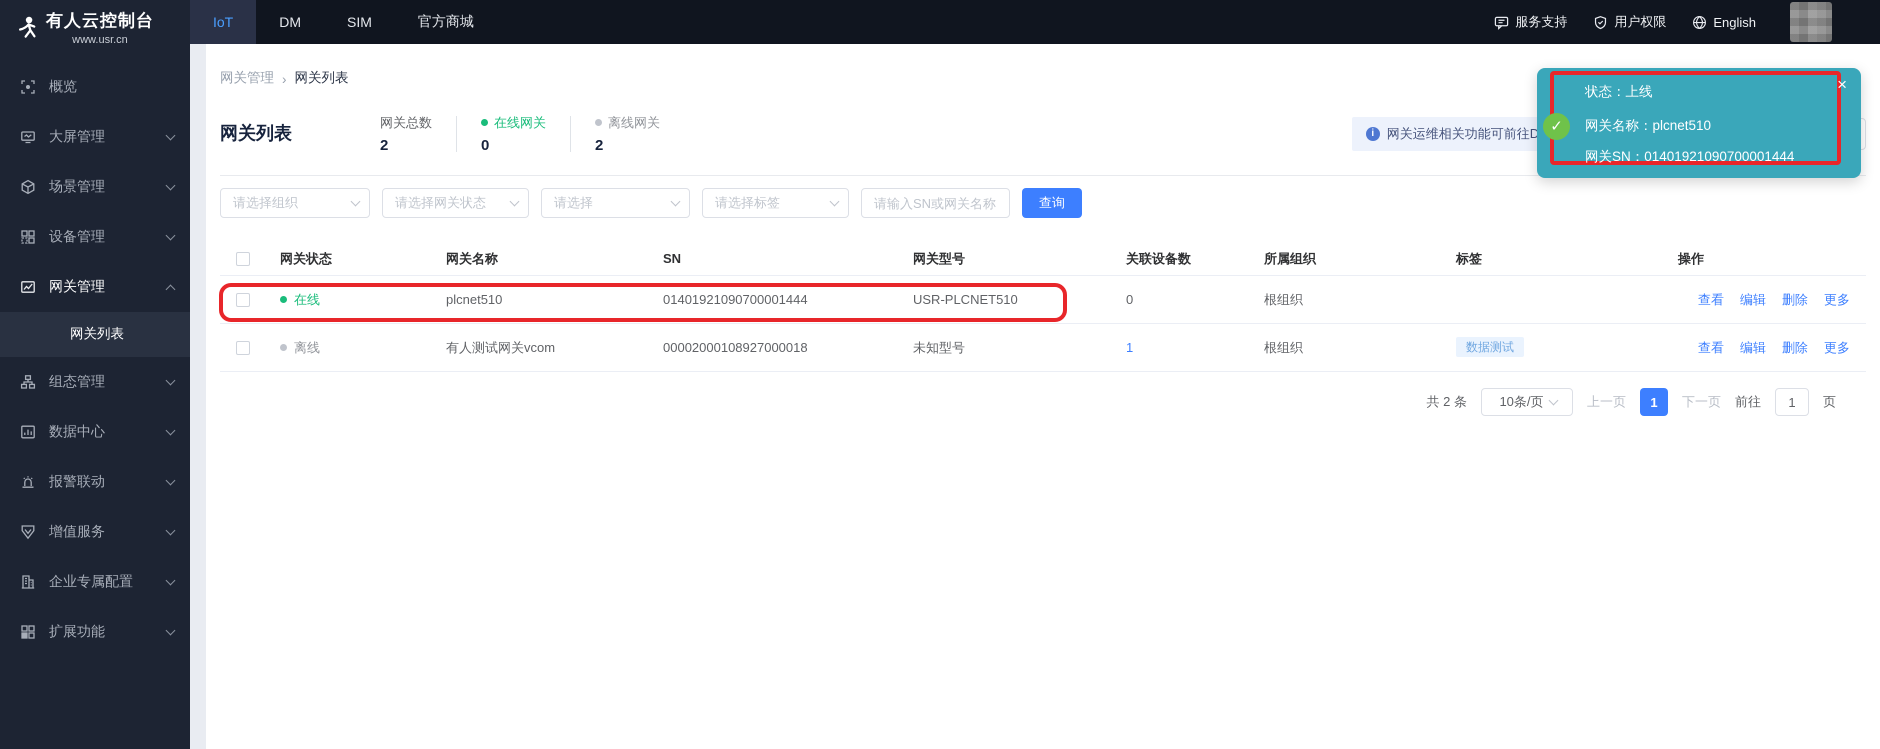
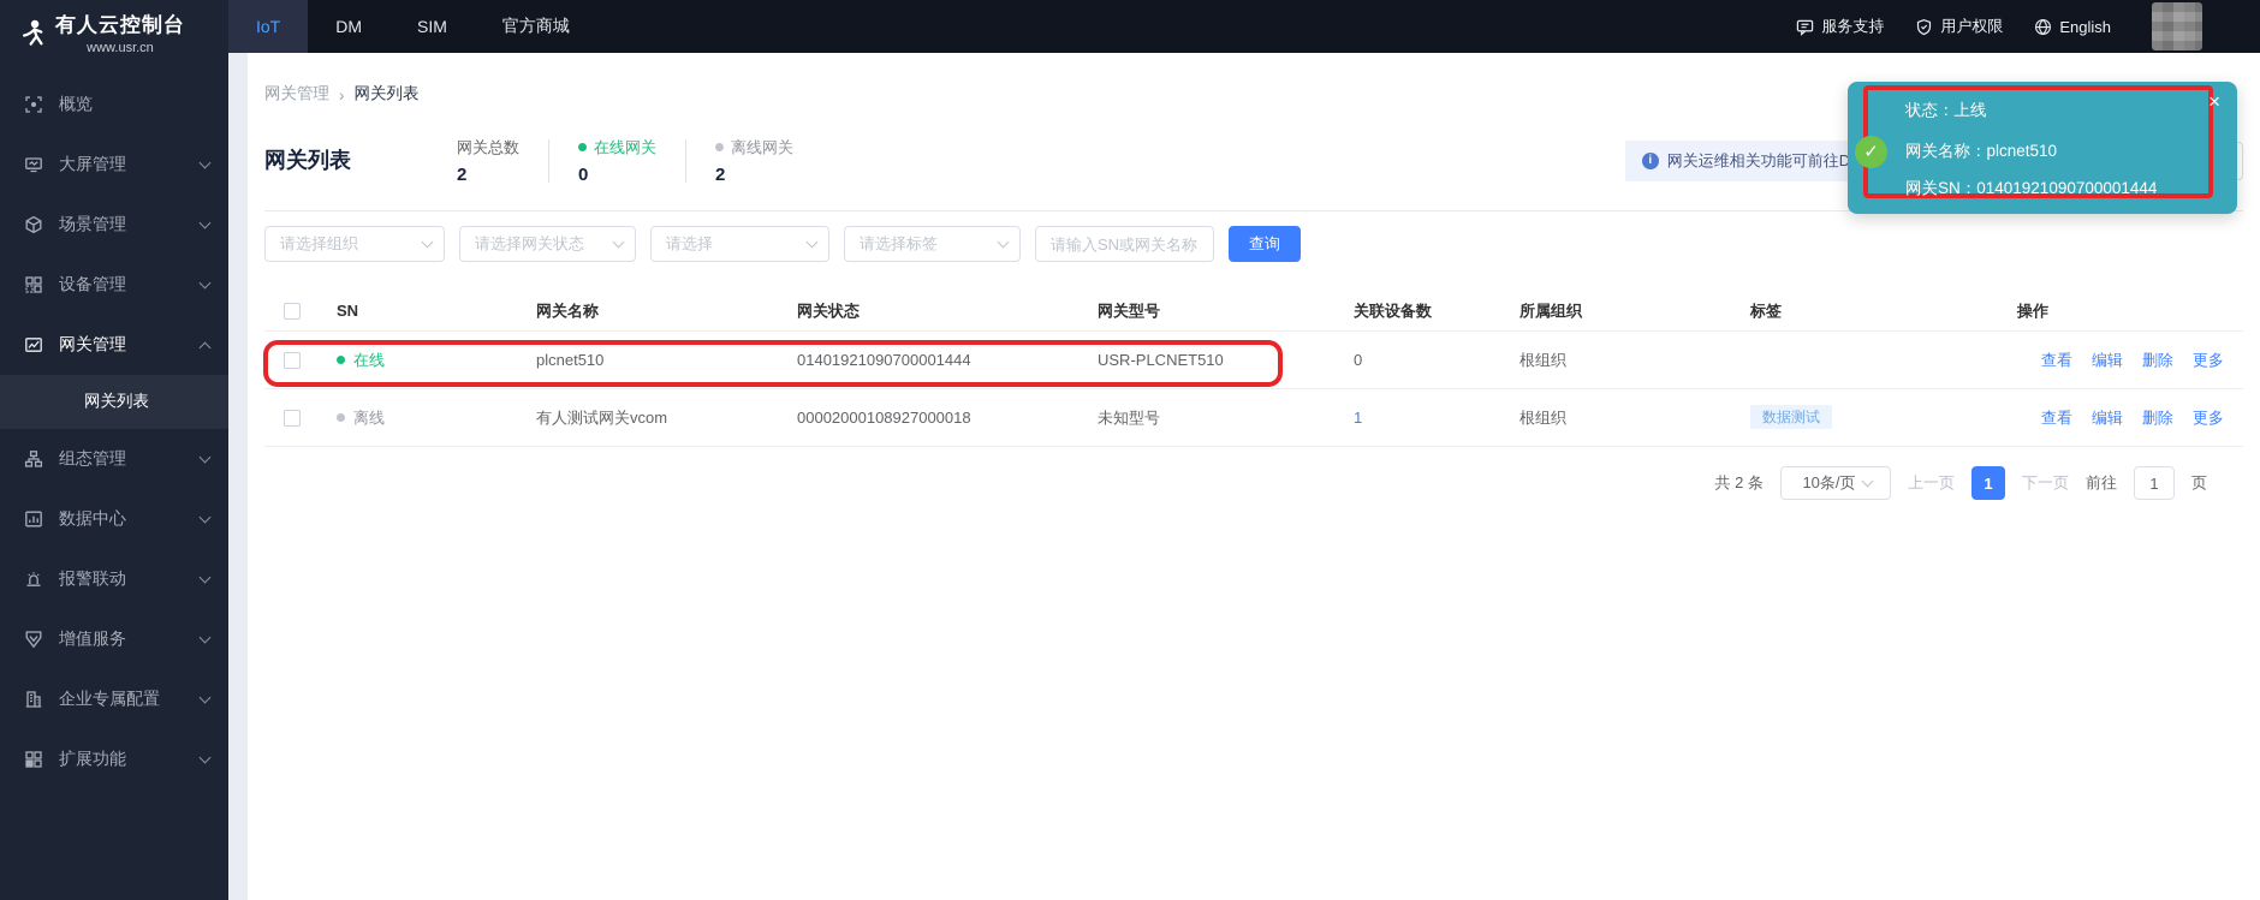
  有人云控制台
  www.usr.cn
  概览
  大屏管理
  场景管理
  设备管理
  网关管理
  网关列表
  组态管理
  数据中心
  报警联动
  增值服务
  企业专属配置
  扩展功能
  IoT
  DM
  SIM
  官方商城
  服务支持
  用户权限
  English
  网关管理
  ›
  网关列表
  网关列表
  网关总数
  2
  在线网关
  0
  离线网关
  2
  网关运维相关功能可前往D
  请选择组织
  请选择网关状态
  请选择
  请选择标签
  请输入SN或网关名称
  查询
- 网关状态
+ SN
  网关名称
- SN
+ 网关状态
  网关型号
  关联设备数
  所属组织
  标签
  操作
  在线
  plcnet510
  01401921090700001444
  USR-PLCNET510
  0
  根组织
  查看
  编辑
  删除
  更多
  离线
  有人测试网关vcom
  00002000108927000018
  未知型号
  1
  根组织
  数据测试
  查看
  编辑
  删除
  更多
  共 2 条
  10条/页
  上一页
  1
  下一页
  前往
  1
  页
  ✓
  状态：上线
  网关名称：plcnet510
  网关SN：01401921090700001444
  ×
